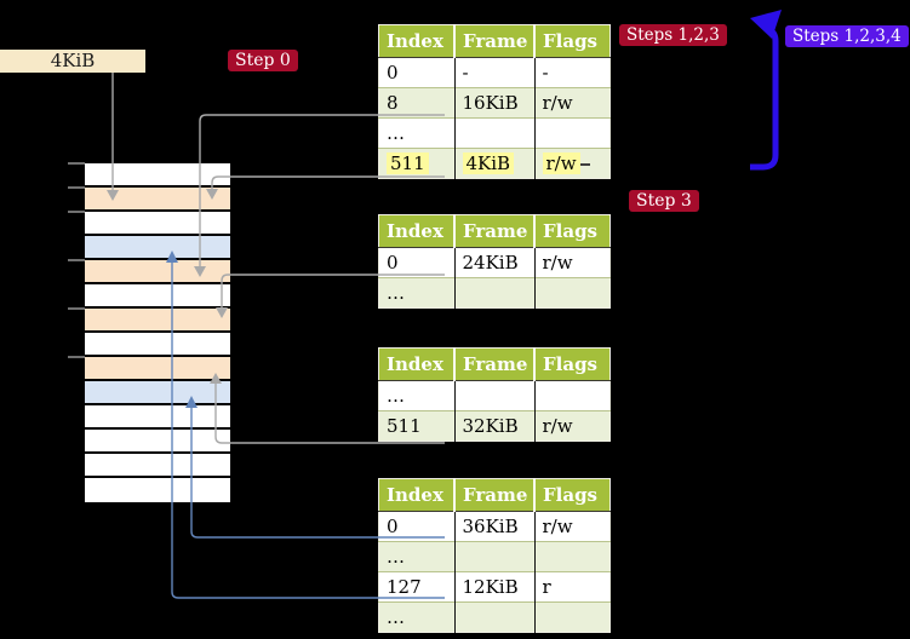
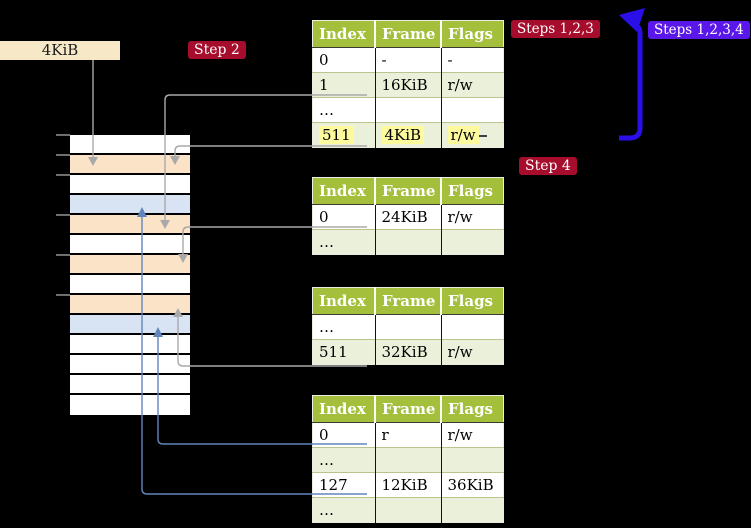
  4KiB
- Step 0
+ Step 2
  Steps 1,2,3
  Steps 1,2,3,4
- Step 3
+ Step 4
  Index	Frame	Flags
  0	-	-
- 8	16KiB	r/w
+ 1	16KiB	r/w
  …
  511	4KiB	r/w
  Index	Frame	Flags
  0	24KiB	r/w
  …
  Index	Frame	Flags
  …
  511	32KiB	r/w
  Index	Frame	Flags
- 0	36KiB	r/w
+ 0	r	r/w
  …
- 127	12KiB	r
+ 127	12KiB	36KiB
  …
